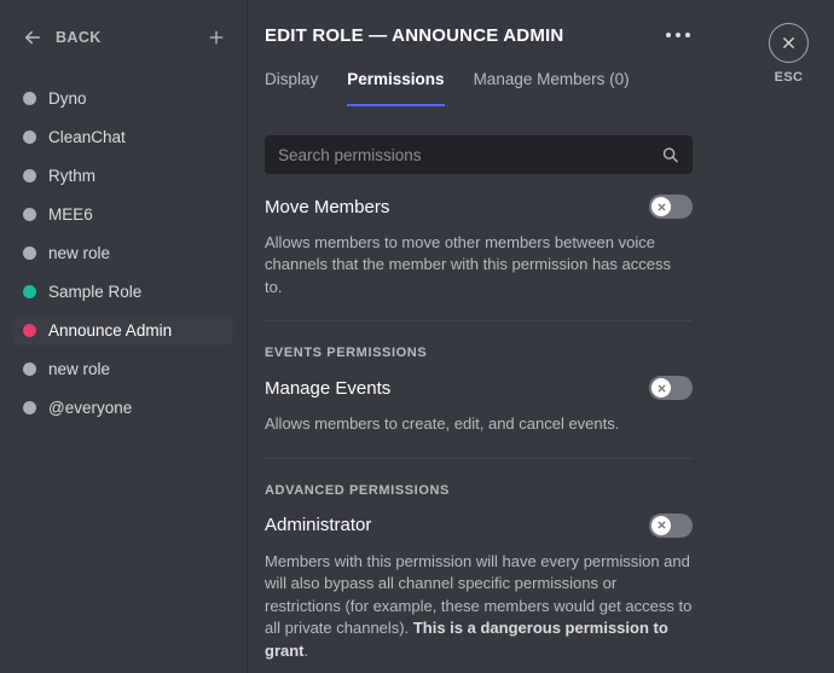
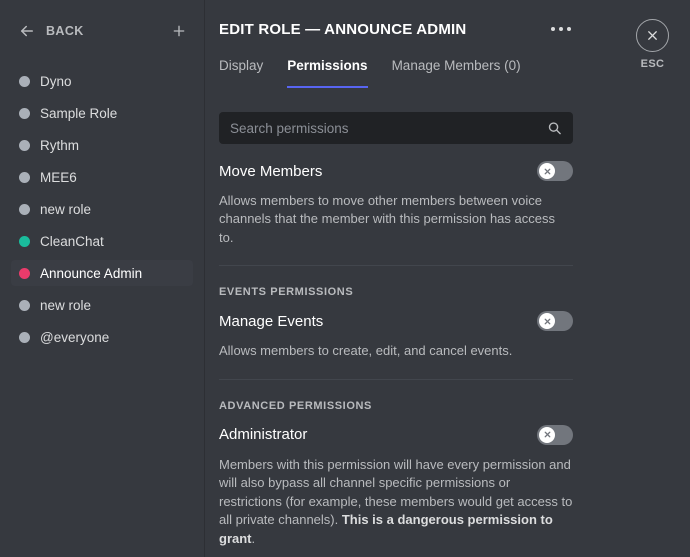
  BACK
  Dyno
- CleanChat
+ Sample Role
  Rythm
  MEE6
  new role
- Sample Role
+ CleanChat
  Announce Admin
  new role
  @everyone
  EDIT ROLE — ANNOUNCE ADMIN
  Display
  Permissions
  Manage Members (0)
  Search permissions
  Move Members
  Allows members to move other members between voice channels that the member with this permission has access to.
  EVENTS PERMISSIONS
  Manage Events
  Allows members to create, edit, and cancel events.
  ADVANCED PERMISSIONS
  Administrator
  Members with this permission will have every permission and will also bypass all channel specific permissions or restrictions (for example, these members would get access to all private channels). This is a dangerous permission to grant.
  ESC
